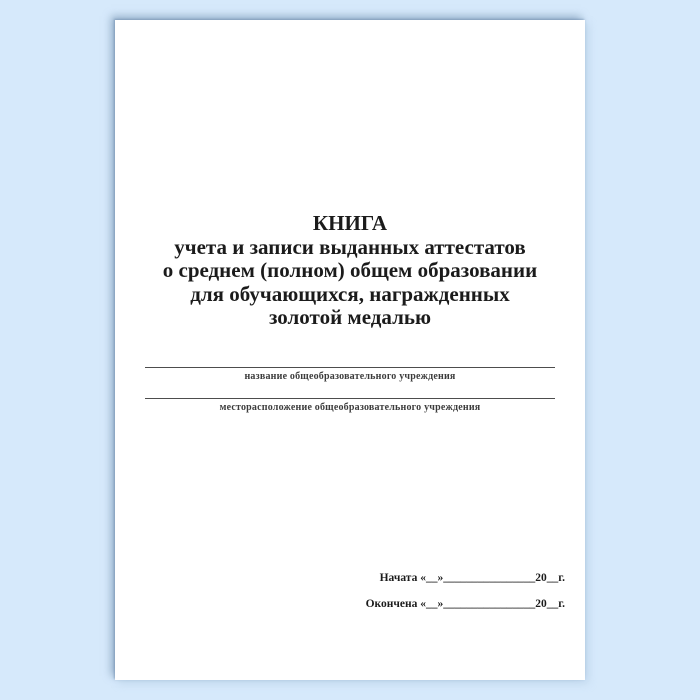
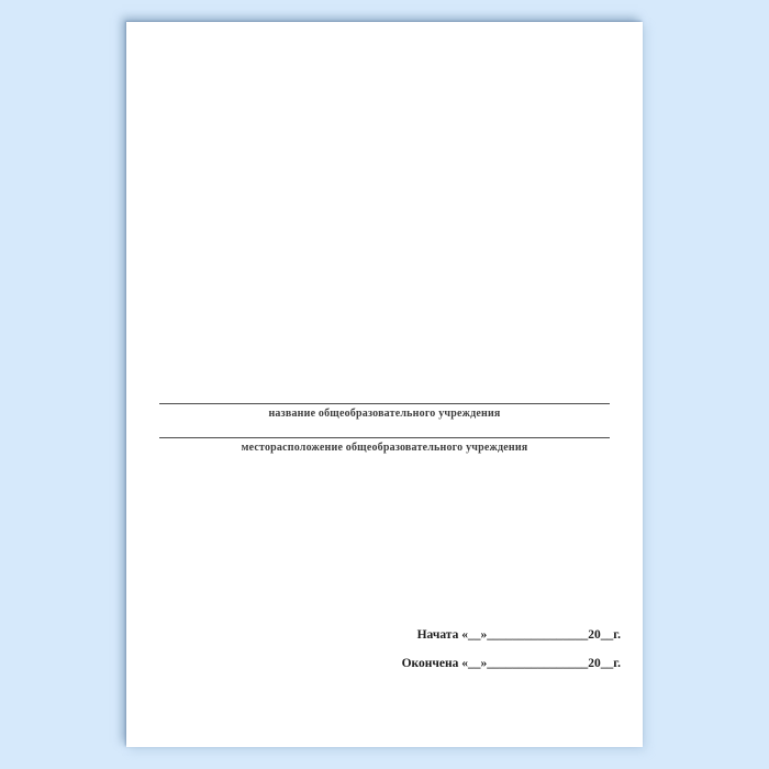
- КНИГА
- учета и записи выданных аттестатов
- о среднем (полном) общем образовании
- для обучающихся, награжденных
- золотой медалью
  название общеобразовательного учреждения
  месторасположение общеобразовательного учреждения
  Начата «__»________________20__г.
  Окончена «__»________________20__г.
